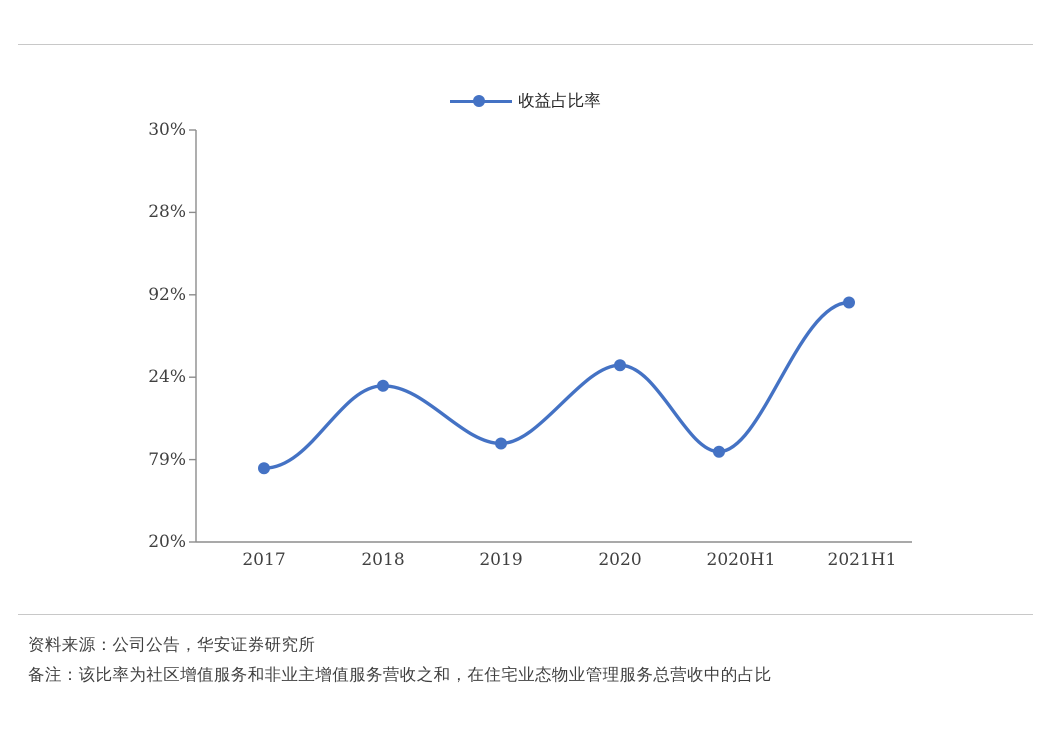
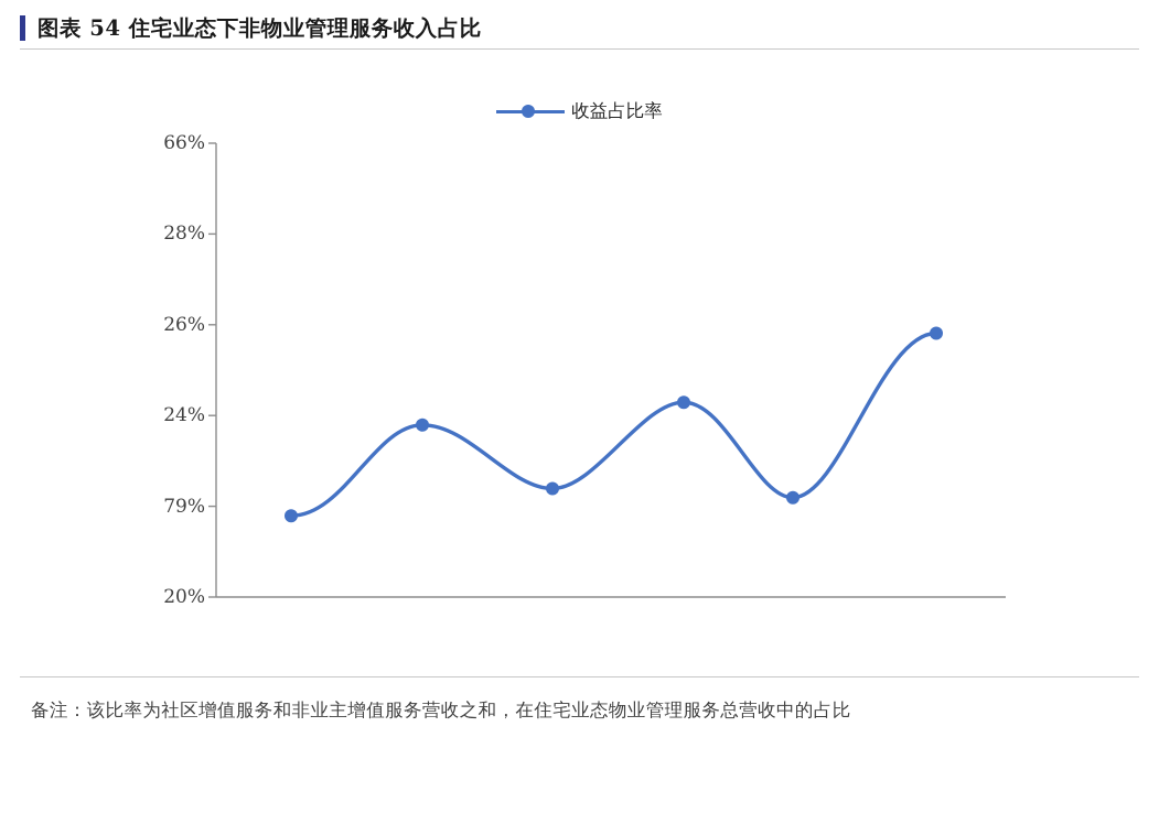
+ 图表 54 住宅业态下非物业管理服务收入占比
  收益占比率
  20%
  79%
  24%
- 92%
+ 26%
  28%
- 30%
+ 66%
- 2017
- 2018
- 2019
- 2020
- 2020H1
- 2021H1
- 资料来源：公司公告，华安证券研究所
  备注：该比率为社区增值服务和非业主增值服务营收之和，在住宅业态物业管理服务总营收中的占比
